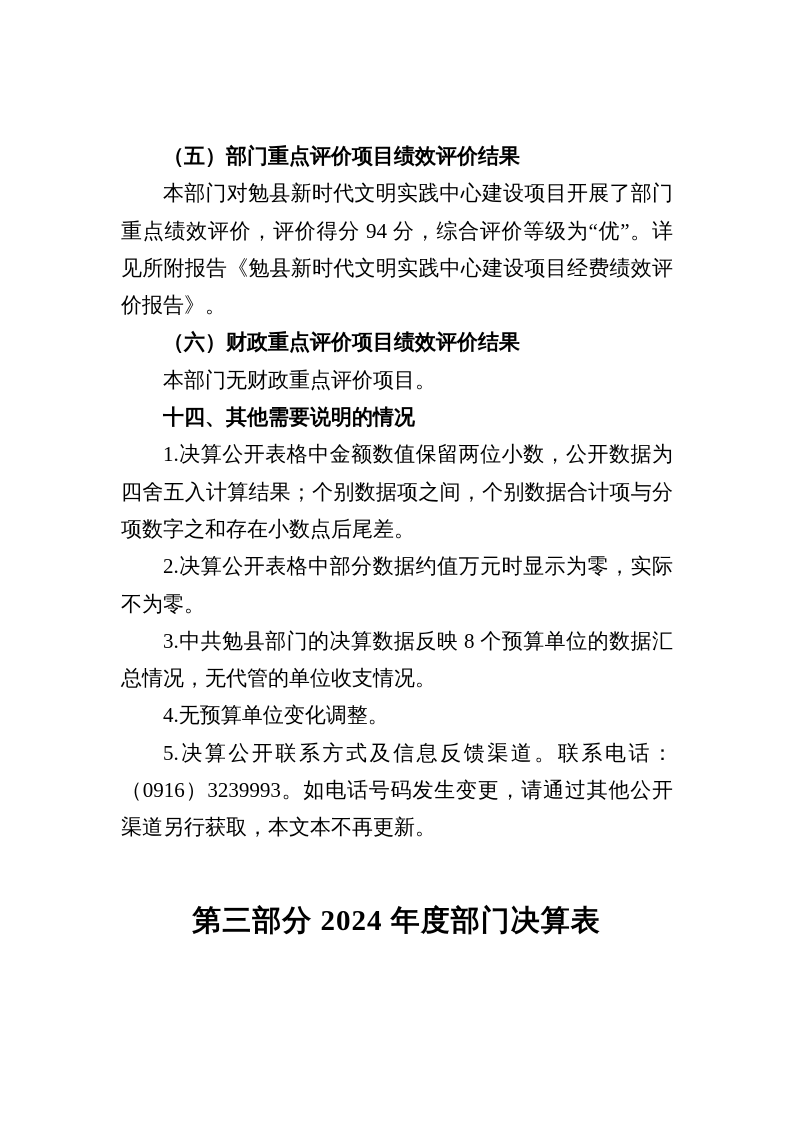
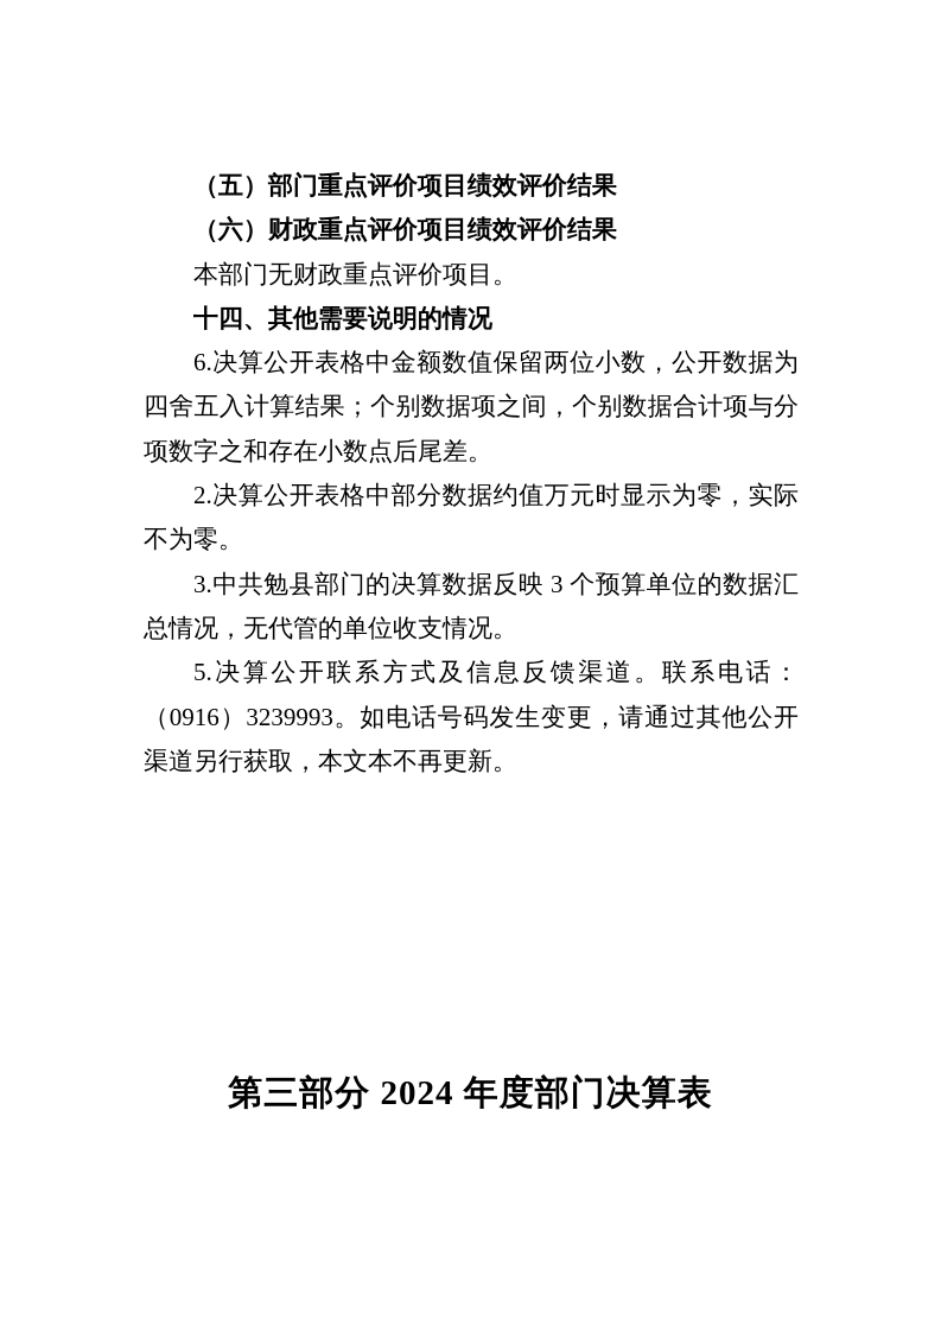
  （五）部门重点评价项目绩效评价结果
- 本部门对勉县新时代文明实践中心建设项目开展了部门重点绩效评价，评价得分 94 分，综合评价等级为“优”。详见所附报告《勉县新时代文明实践中心建设项目经费绩效评价报告》。
  （六）财政重点评价项目绩效评价结果
  本部门无财政重点评价项目。
  十四、其他需要说明的情况
- 1.决算公开表格中金额数值保留两位小数，公开数据为四舍五入计算结果；个别数据项之间，个别数据合计项与分项数字之和存在小数点后尾差。
+ 6.决算公开表格中金额数值保留两位小数，公开数据为四舍五入计算结果；个别数据项之间，个别数据合计项与分项数字之和存在小数点后尾差。
  2.决算公开表格中部分数据约值万元时显示为零，实际不为零。
- 3.中共勉县部门的决算数据反映 8 个预算单位的数据汇总情况，无代管的单位收支情况。
+ 3.中共勉县部门的决算数据反映 3 个预算单位的数据汇总情况，无代管的单位收支情况。
- 4.无预算单位变化调整。
  5.决算公开联系方式及信息反馈渠道。联系电话：（0916）3239993。如电话号码发生变更，请通过其他公开渠道另行获取，本文本不再更新。
  第三部分 2024 年度部门决算表
